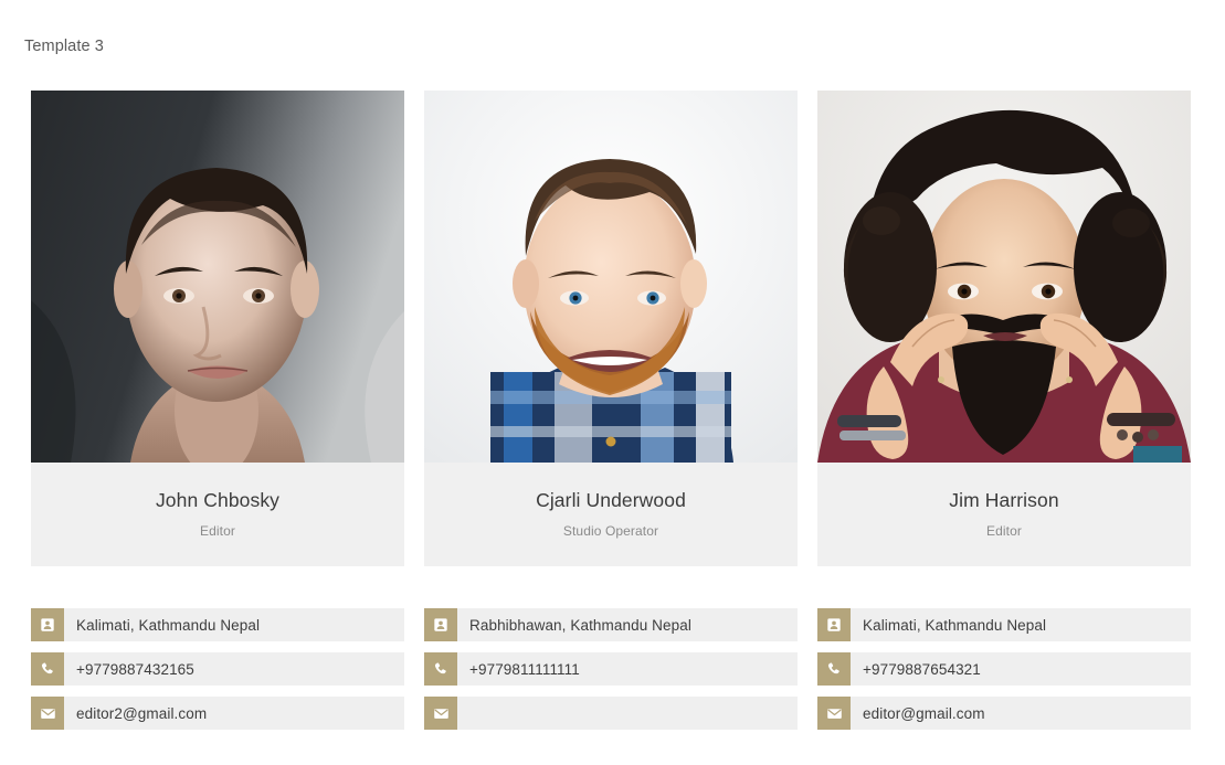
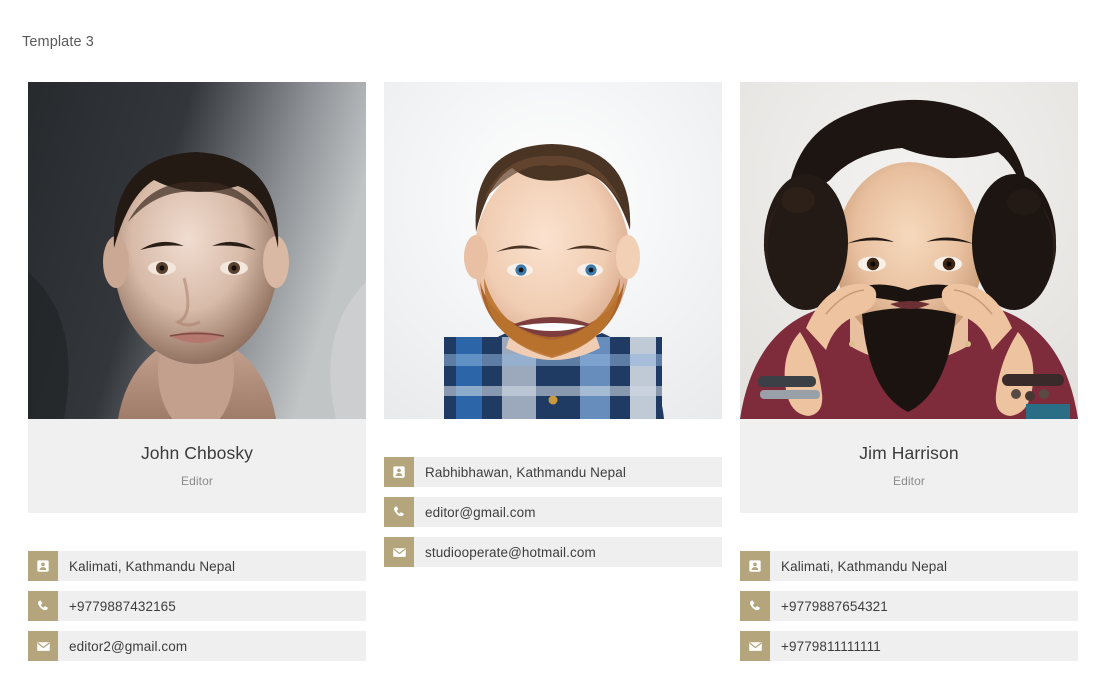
  Template 3
  John Chbosky
  Editor
  Kalimati, Kathmandu Nepal
  +9779887432165
  editor2@gmail.com
- Cjarli Underwood
- Studio Operator
  Rabhibhawan, Kathmandu Nepal
- +9779811111111
+ editor@gmail.com
+ studiooperate@hotmail.com
  Jim Harrison
  Editor
  Kalimati, Kathmandu Nepal
  +9779887654321
- editor@gmail.com
+ +9779811111111
